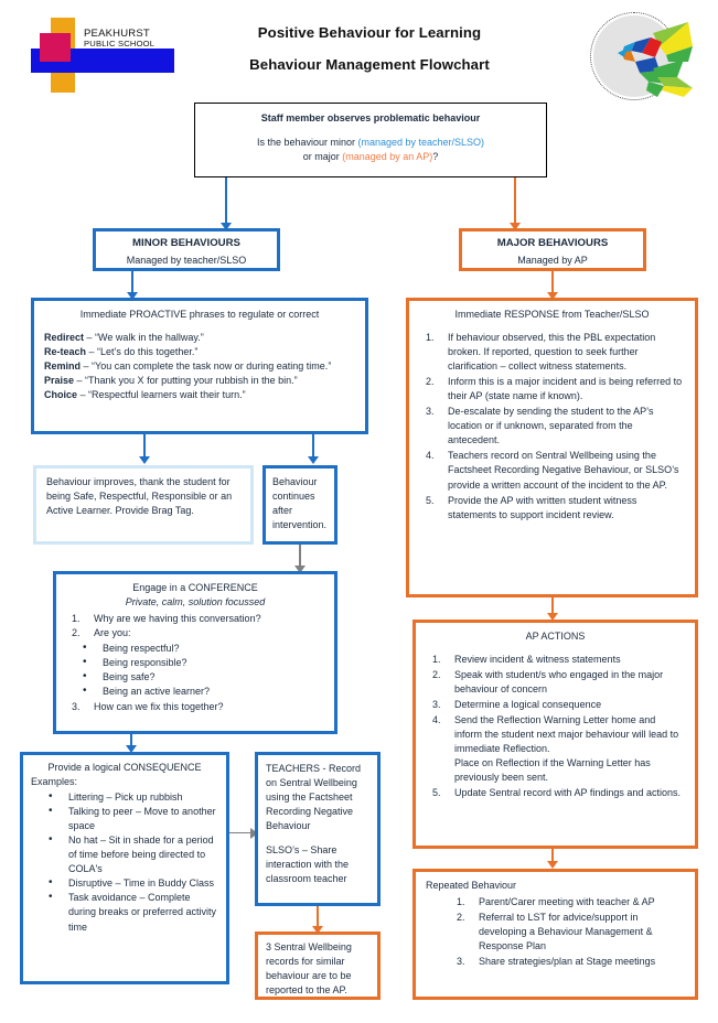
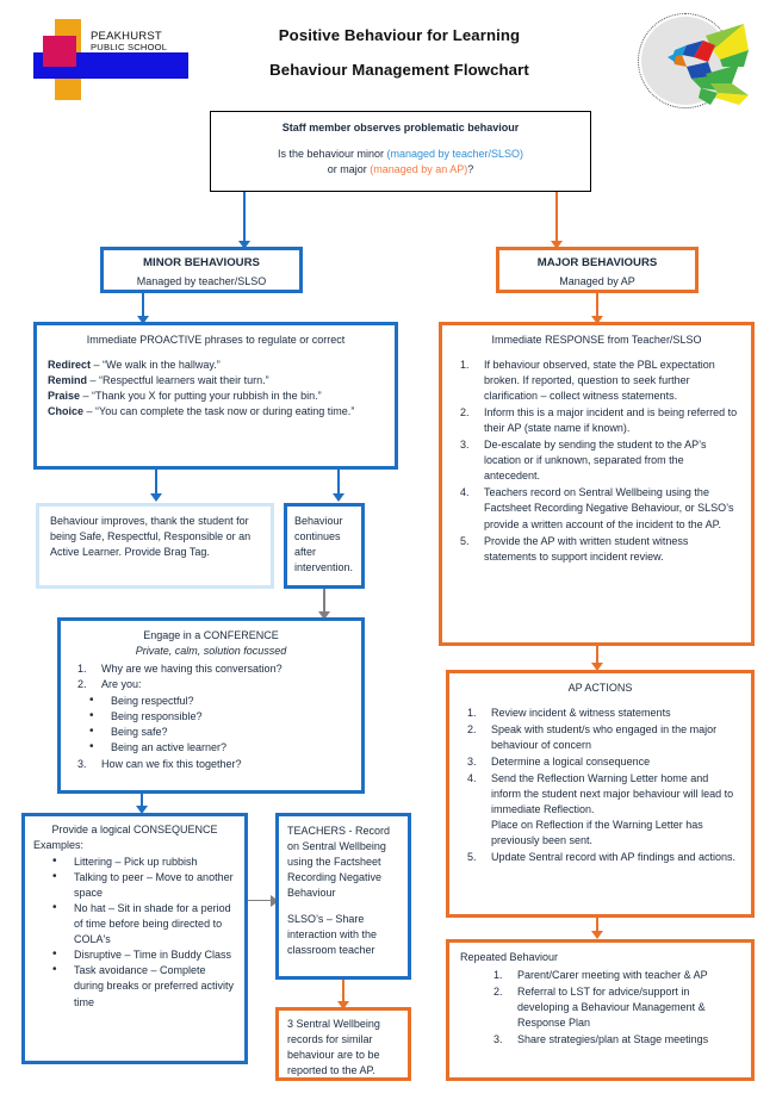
  PEAKHURST
  PUBLIC SCHOOL
  Positive Behaviour for Learning
  Behaviour Management Flowchart
  Staff member observes problematic behaviour
  Is the behaviour minor (managed by teacher/SLSO)
  or major (managed by an AP)?
  MINOR BEHAVIOURS
  Managed by teacher/SLSO
  MAJOR BEHAVIOURS
  Managed by AP
  Immediate PROACTIVE phrases to regulate or correct
  Redirect – “We walk in the hallway.”
- Re-teach – “Let’s do this together.”
- Remind – “You can complete the task now or during eating time.”
+ Remind – “Respectful learners wait their turn.”
  Praise – “Thank you X for putting your rubbish in the bin.”
- Choice – “Respectful learners wait their turn.”
+ Choice – “You can complete the task now or during eating time.”
  Behaviour improves, thank the student for being Safe, Respectful, Responsible or an Active Learner. Provide Brag Tag.
  Behaviour continues after intervention.
  Engage in a CONFERENCE
  Private, calm, solution focussed
  1.
  Why are we having this conversation?
  2.
  Are you:
  •
  Being respectful?
  •
  Being responsible?
  •
  Being safe?
  •
  Being an active learner?
  3.
  How can we fix this together?
  Provide a logical CONSEQUENCE
  Examples:
  •
  Littering – Pick up rubbish
  •
  Talking to peer – Move to another space
  •
  No hat – Sit in shade for a period of time before being directed to COLA's
  •
  Disruptive – Time in Buddy Class
  •
  Task avoidance – Complete during breaks or preferred activity time
  TEACHERS - Record on Sentral Wellbeing using the Factsheet Recording Negative Behaviour
  SLSO’s – Share interaction with the classroom teacher
  3 Sentral Wellbeing records for similar behaviour are to be reported to the AP.
  Immediate RESPONSE from Teacher/SLSO
  1.
- If behaviour observed, this the PBL expectation broken. If reported, question to seek further clarification – collect witness statements.
+ If behaviour observed, state the PBL expectation broken. If reported, question to seek further clarification – collect witness statements.
  2.
  Inform this is a major incident and is being referred to their AP (state name if known).
  3.
  De-escalate by sending the student to the AP’s location or if unknown, separated from the antecedent.
  4.
  Teachers record on Sentral Wellbeing using the Factsheet Recording Negative Behaviour, or SLSO’s provide a written account of the incident to the AP.
  5.
  Provide the AP with written student witness statements to support incident review.
  AP ACTIONS
  1.
  Review incident & witness statements
  2.
  Speak with student/s who engaged in the major behaviour of concern
  3.
  Determine a logical consequence
  4.
  Send the Reflection Warning Letter home and inform the student next major behaviour will lead to immediate Reflection.
  Place on Reflection if the Warning Letter has previously been sent.
  5.
  Update Sentral record with AP findings and actions.
  Repeated Behaviour
  1.
  Parent/Carer meeting with teacher & AP
  2.
  Referral to LST for advice/support in developing a Behaviour Management & Response Plan
  3.
  Share strategies/plan at Stage meetings
